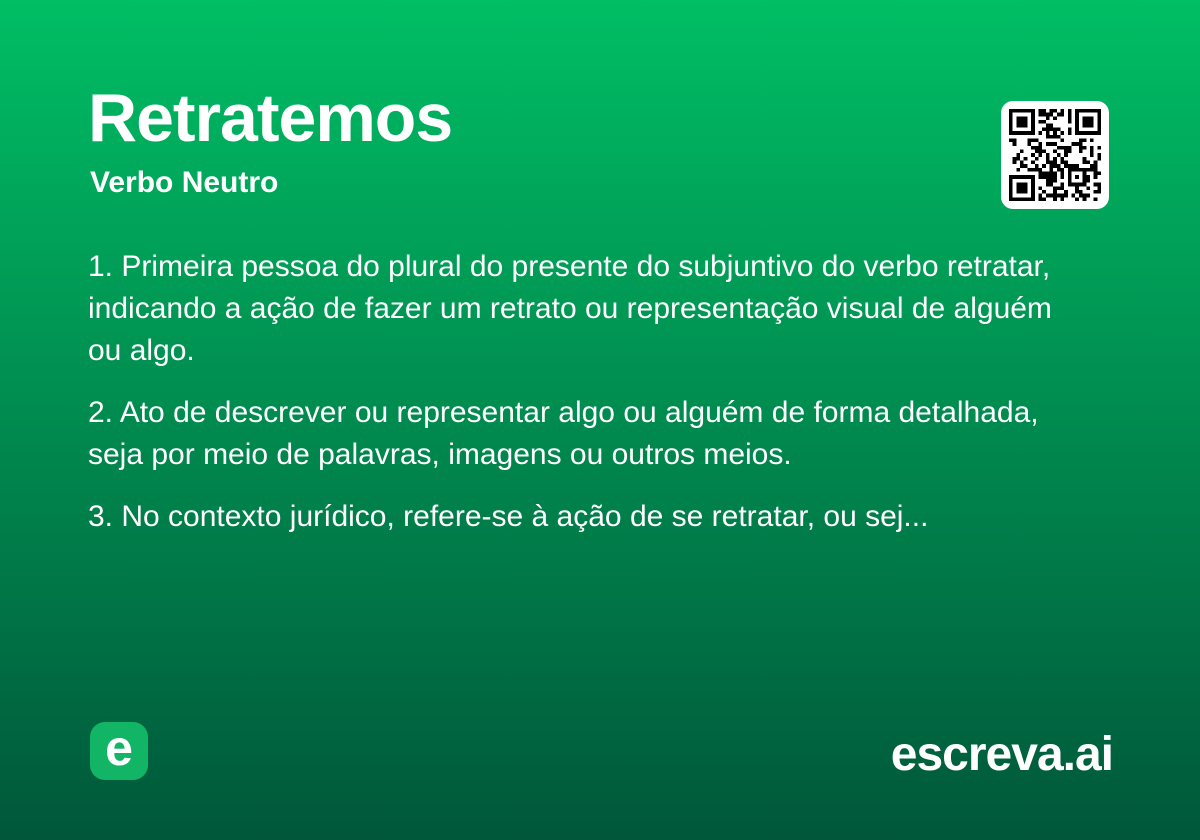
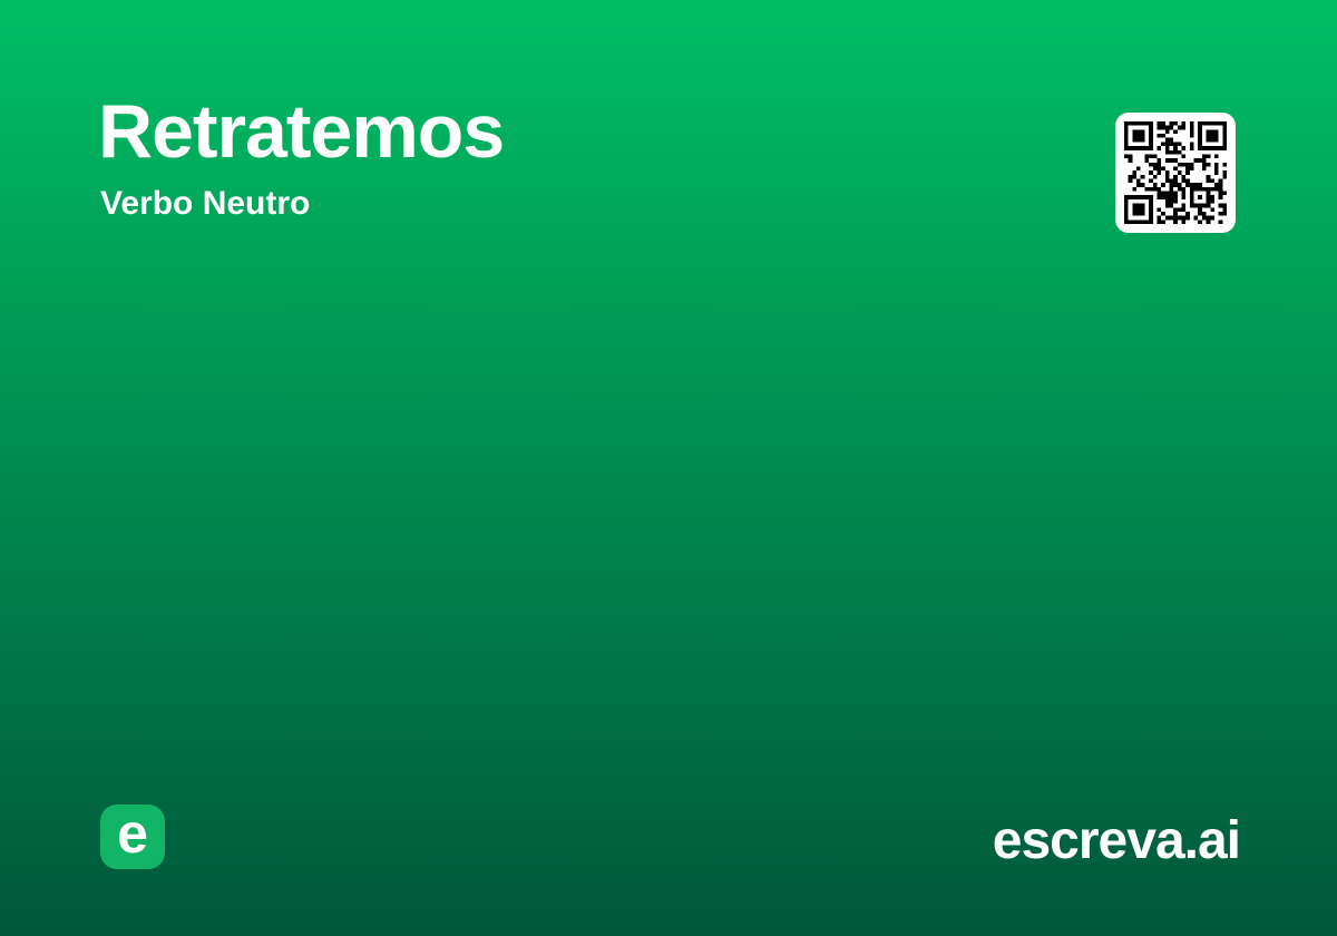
  Retratemos
  Verbo Neutro
- 1. Primeira pessoa do plural do presente do subjuntivo do verbo retratar, indicando a ação de fazer um retrato ou representação visual de alguém ou algo.
- 2. Ato de descrever ou representar algo ou alguém de forma detalhada, seja por meio de palavras, imagens ou outros meios.
- 3. No contexto jurídico, refere-se à ação de se retratar, ou sej...
  e
  escreva.ai
